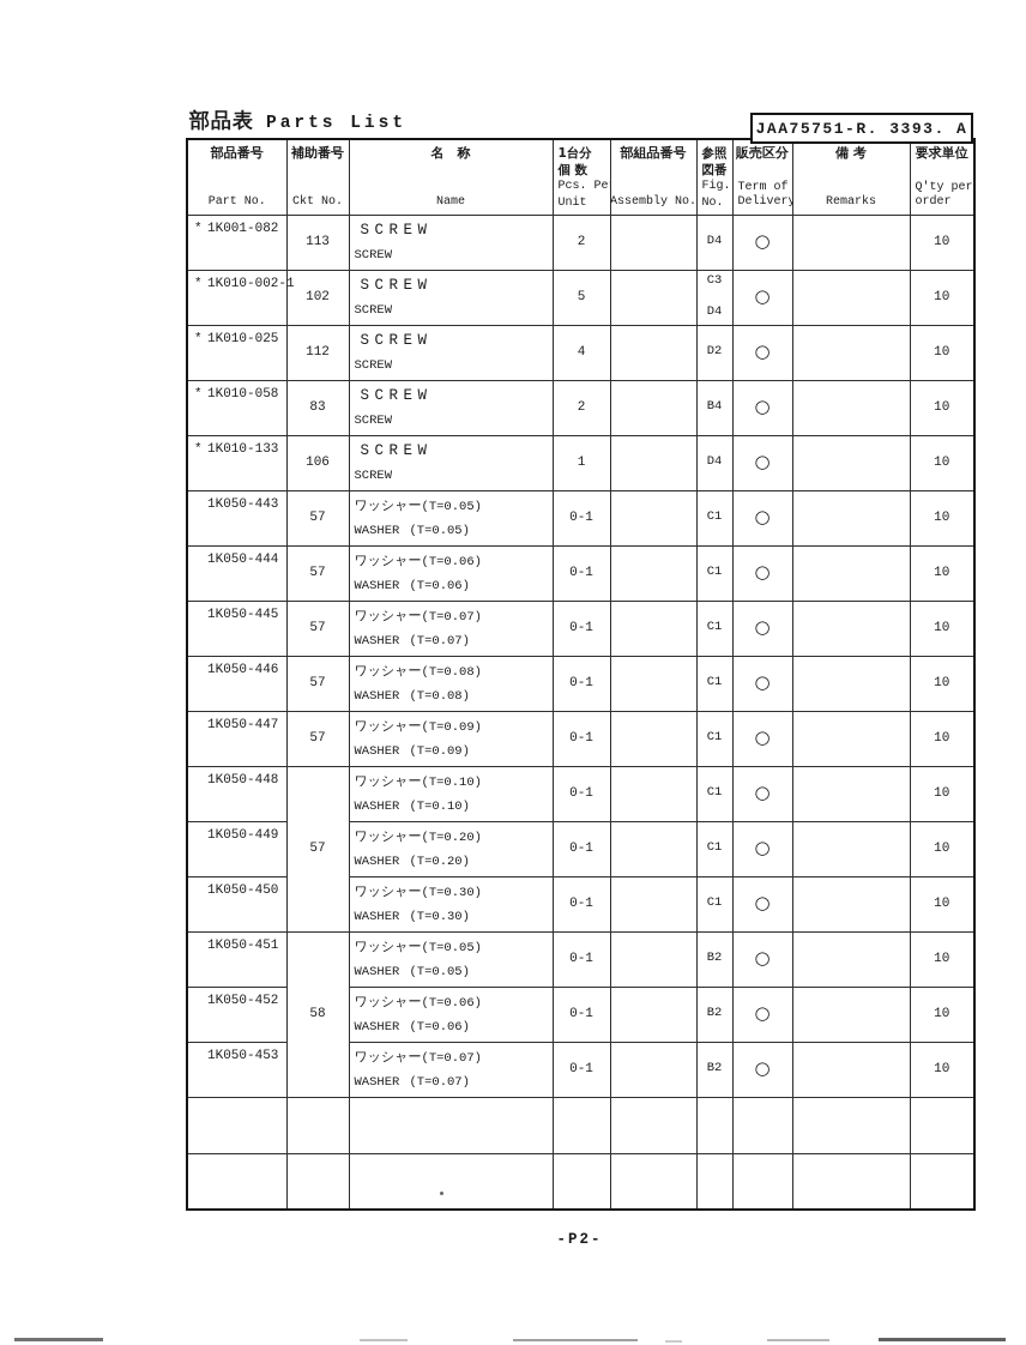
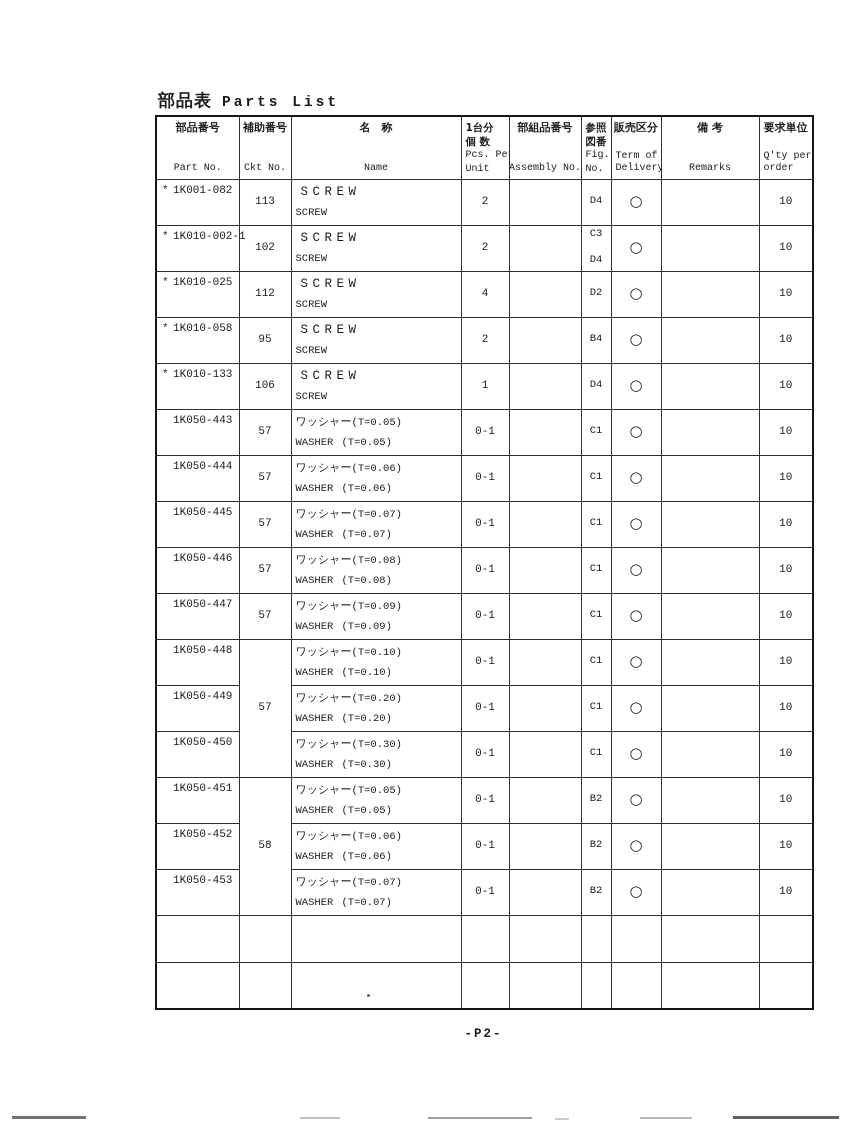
  部品表
  Parts List
- JAA75751-R. 3393. A
  部品番号 Part No.	補助番号 Ckt No.	名 称 Name	1台分 個 数 Pcs. Pe Unit	部組品番号 Assembly No.	参照 図番 Fig. No.	販売区分 Term of Deliver	備 考 Remarks	要求単位 Q'ty per order
  * 1K001-082	113	SCREWSCREW	2		D4	○		10
- * 1K010-002-1	102	SCREWSCREW	5		C3D4	○		10
+ * 1K010-002-1	102	SCREWSCREW	2		C3D4	○		10
  * 1K010-025	112	SCREWSCREW	4		D2	○		10
- * 1K010-058	83	SCREWSCREW	2		B4	○		10
+ * 1K010-058	95	SCREWSCREW	2		B4	○		10
  * 1K010-133	106	SCREWSCREW	1		D4	○		10
  1K050-443	57	ワッシャー(T=0.05)WASHER (T=0.05)	0-1		C1	○		10
  1K050-444	57	ワッシャー(T=0.06)WASHER (T=0.06)	0-1		C1	○		10
  1K050-445	57	ワッシャー(T=0.07)WASHER (T=0.07)	0-1		C1	○		10
  1K050-446	57	ワッシャー(T=0.08)WASHER (T=0.08)	0-1		C1	○		10
  1K050-447	57	ワッシャー(T=0.09)WASHER (T=0.09)	0-1		C1	○		10
  1K050-448	57	ワッシャー(T=0.10)WASHER (T=0.10)	0-1		C1	○		10
  1K050-449	ワッシャー(T=0.20)WASHER (T=0.20)	0-1		C1	○		10
  1K050-450	ワッシャー(T=0.30)WASHER (T=0.30)	0-1		C1	○		10
  1K050-451	58	ワッシャー(T=0.05)WASHER (T=0.05)	0-1		B2	○		10
  1K050-452	ワッシャー(T=0.06)WASHER (T=0.06)	0-1		B2	○		10
  1K050-453	ワッシャー(T=0.07)WASHER (T=0.07)	0-1		B2	○		10
  -P2-
